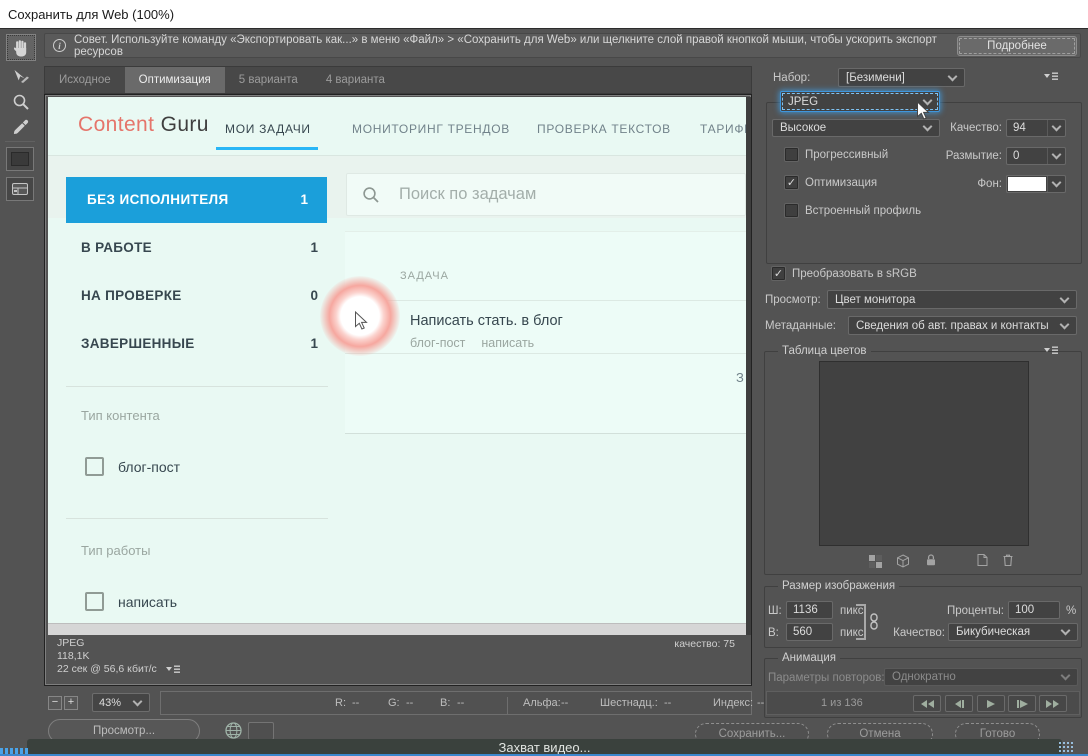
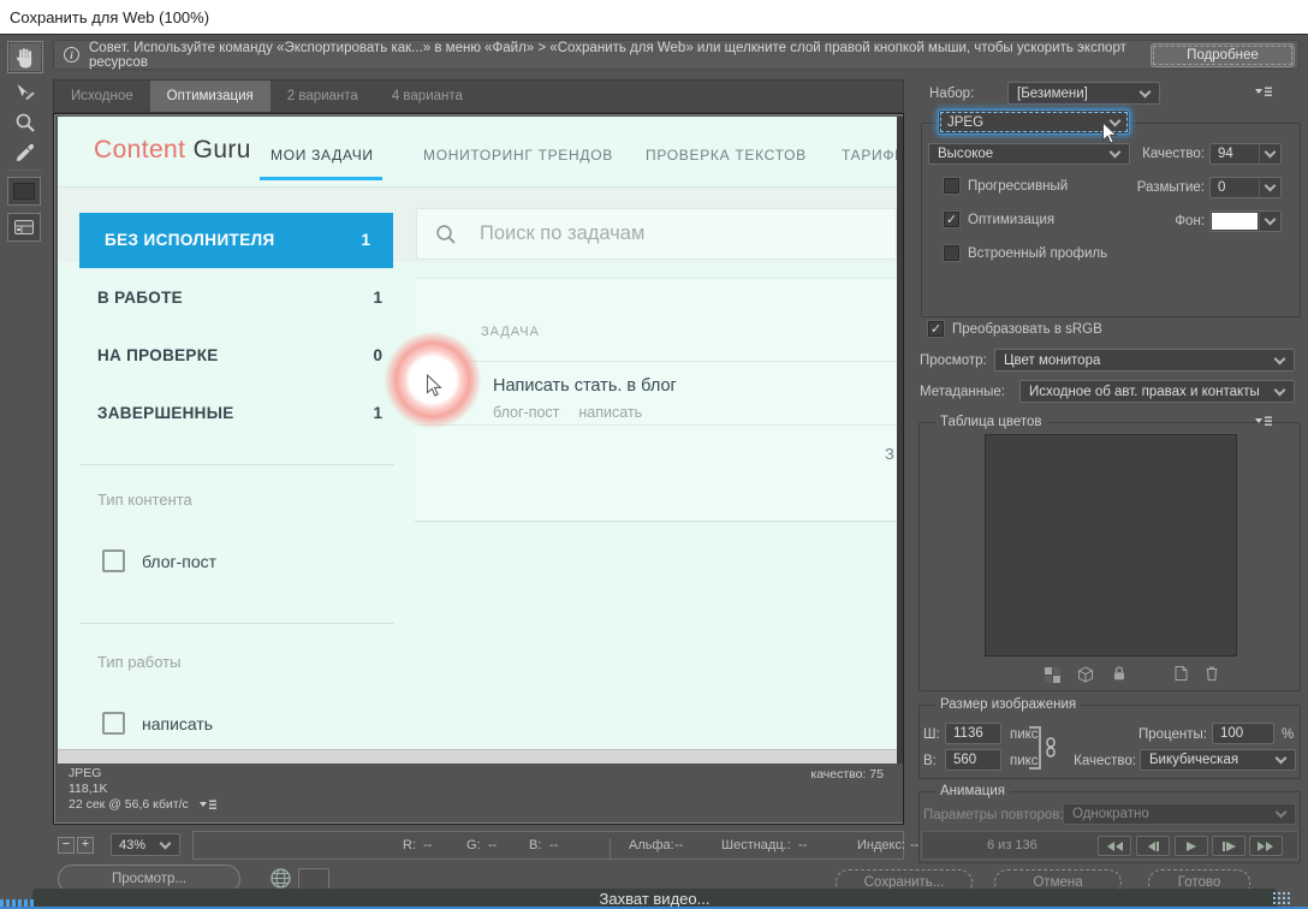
  Сохранить для Web (100%)
  Совет. Используйте команду «Экспортировать как...» в меню «Файл» > «Сохранить для Web» или щелкните слой правой кнопкой мыши, чтобы ускорить экспорт ресурсов
  Подробнее
  Исходное
  Оптимизация
- 5 варианта
+ 2 варианта
  4 варианта
  Content Guru
  МОИ ЗАДАЧИ
  МОНИТОРИНГ ТРЕНДОВ
  ПРОВЕРКА ТЕКСТОВ
  ТАРИФ
  Поиск по задачам
  БЕЗ ИСПОЛНИТЕЛЯ
  1
  В РАБОТЕ
  1
  НА ПРОВЕРКЕ
  0
  ЗАВЕРШЕННЫЕ
  1
  Тип контента
  блог-пост
  Тип работы
  написать
  ЗАДАЧА
  Написать стать. в блог
  блог-пост
  написать
  З
  JPEG
  118,1K
  22 сек @ 56,6 кбит/с
  качество: 75
  −
  +
  43%
  R:
  --
  G:
  --
  B:
  --
  Альфа:
  --
  Шестнадц.:
  --
  Индекс:
  --
  Просмотр...
  Сохранить...
  Отмена
  Готово
  Набор:
  [Безимени]
  JPEG
  Высокое
  Качество:
  94
  Прогрессивный
  Размытие:
  0
  Оптимизация
  Фон:
  Встроенный профиль
  Преобразовать в sRGB
  Просмотр:
  Цвет монитора
  Метаданные:
- Сведения об авт. правах и контакты
+ Исходное об авт. правах и контакты
  Таблица цветов
  Размер изображения
  Ш:
  1136
  пикс.
  В:
  560
  пикс.
  Проценты:
  100
  %
  Качество:
  Бикубическая
  Анимация
  Параметры повторов:
  Однократно
- 1 из 136
+ 6 из 136
  Захват видео...
